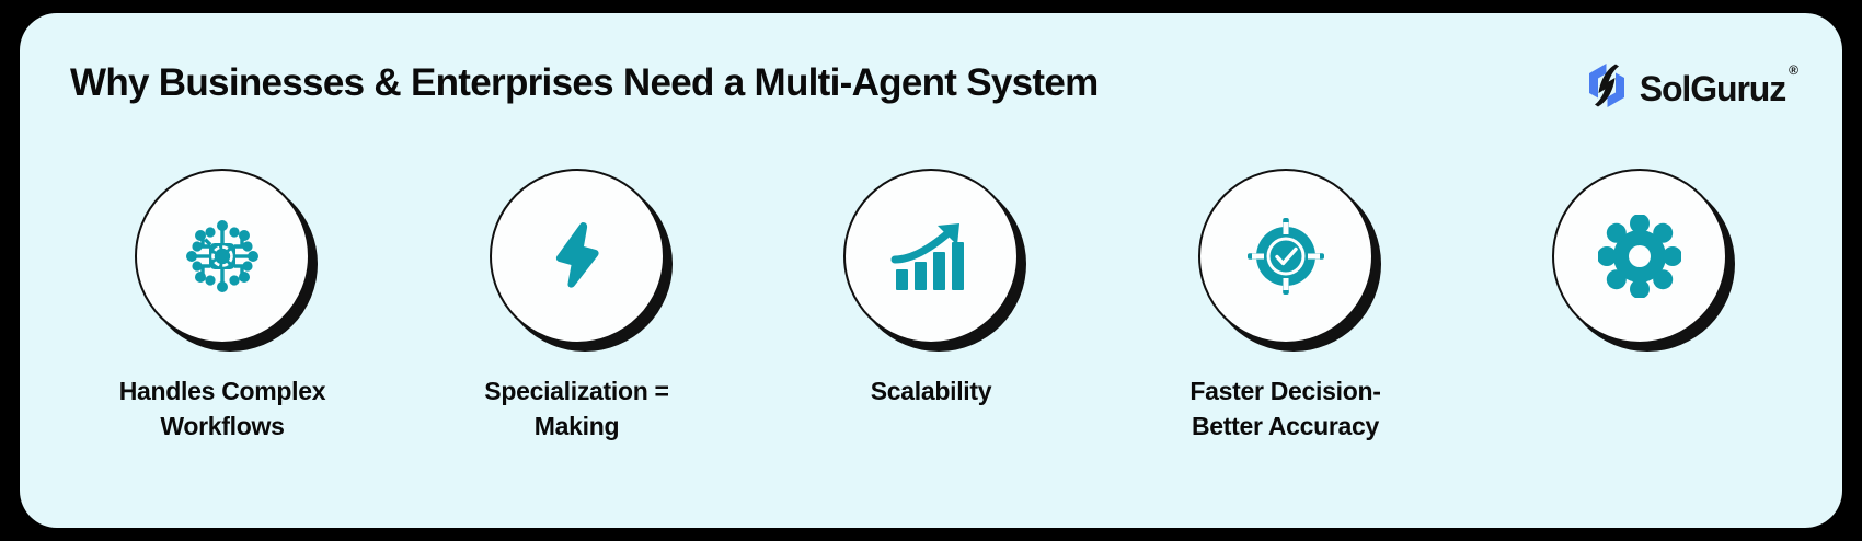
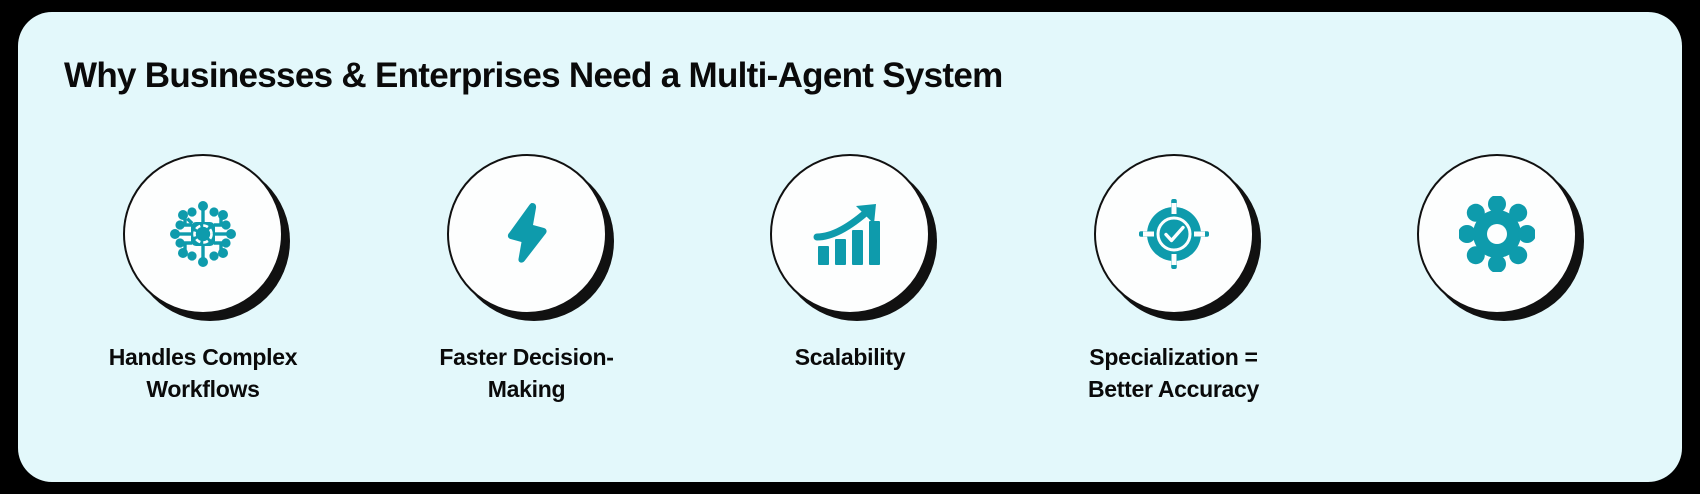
  Why Businesses & Enterprises Need a Multi-Agent System
- SolGuruz
- ®
  Handles Complex
  Workflows
- Specialization =
+ Faster Decision-
  Making
  Scalability
- Faster Decision-
+ Specialization =
  Better Accuracy
